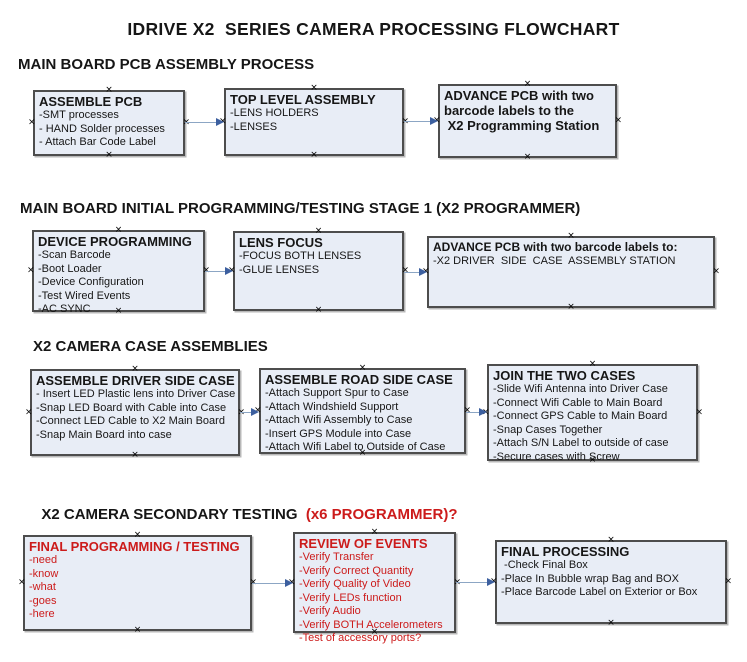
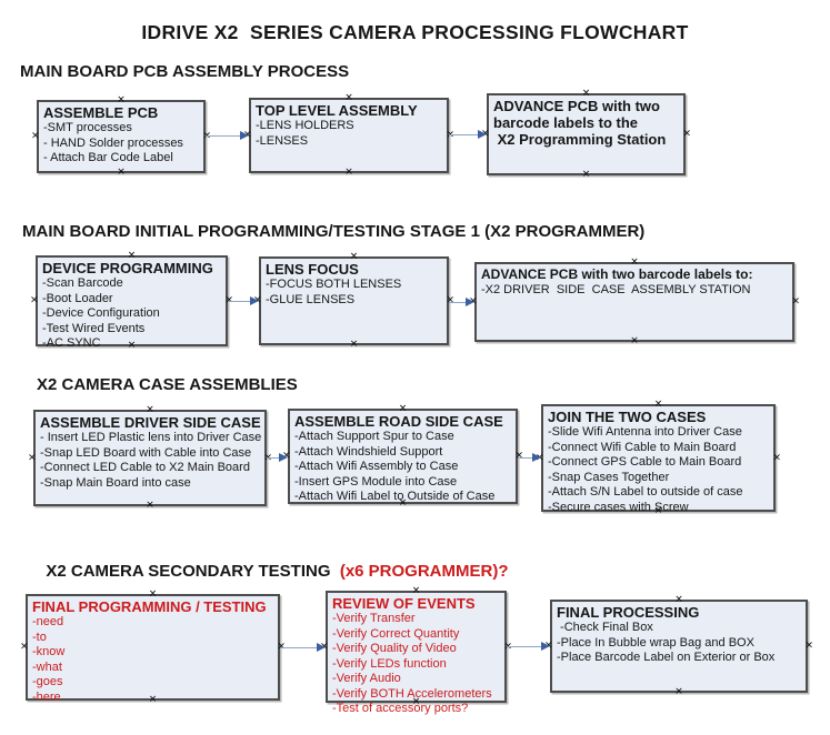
  IDRIVE X2 SERIES CAMERA PROCESSING FLOWCHART
  MAIN BOARD PCB ASSEMBLY PROCESS
  MAIN BOARD INITIAL PROGRAMMING/TESTING STAGE 1 (X2 PROGRAMMER)
  X2 CAMERA CASE ASSEMBLIES
  X2 CAMERA SECONDARY TESTING (x6 PROGRAMMER)?
  ASSEMBLE PCB
  -SMT processes
  - HAND Solder processes
  - Attach Bar Code Label
  ×
  ×
  ×
  ×
  TOP LEVEL ASSEMBLY
  -LENS HOLDERS
  -LENSES
  ×
  ×
  ×
  ×
  ADVANCE PCB with two
  barcode labels to the
  X2 Programming Station
  ×
  ×
  ×
  ×
  DEVICE PROGRAMMING
  -Scan Barcode
  -Boot Loader
  -Device Configuration
  -Test Wired Events
  -AC SYNC
  ×
  ×
  ×
  ×
  LENS FOCUS
  -FOCUS BOTH LENSES
  -GLUE LENSES
  ×
  ×
  ×
  ×
  ADVANCE PCB with two barcode labels to:
  -X2 DRIVER SIDE CASE ASSEMBLY STATION
  ×
  ×
  ×
  ×
  ASSEMBLE DRIVER SIDE CASE
  - Insert LED Plastic lens into Driver Case
  -Snap LED Board with Cable into Case
  -Connect LED Cable to X2 Main Board
  -Snap Main Board into case
  ×
  ×
  ×
  ×
  ASSEMBLE ROAD SIDE CASE
  -Attach Support Spur to Case
  -Attach Windshield Support
  -Attach Wifi Assembly to Case
  -Insert GPS Module into Case
  -Attach Wifi Label to Outside of Case
  ×
  ×
  ×
  ×
  JOIN THE TWO CASES
  -Slide Wifi Antenna into Driver Case
  -Connect Wifi Cable to Main Board
  -Connect GPS Cable to Main Board
  -Snap Cases Together
  -Attach S/N Label to outside of case
  -Secure cases with Screw
  ×
  ×
  ×
  ×
  FINAL PROGRAMMING / TESTING
  -need
+ -to
  -know
  -what
  -goes
  -here
  ×
  ×
  ×
  ×
  REVIEW OF EVENTS
  -Verify Transfer
  -Verify Correct Quantity
  -Verify Quality of Video
  -Verify LEDs function
  -Verify Audio
  -Verify BOTH Accelerometers
  -Test of accessory ports?
  ×
  ×
  ×
  ×
  FINAL PROCESSING
  -Check Final Box
  -Place In Bubble wrap Bag and BOX
  -Place Barcode Label on Exterior or Box
  ×
  ×
  ×
  ×
